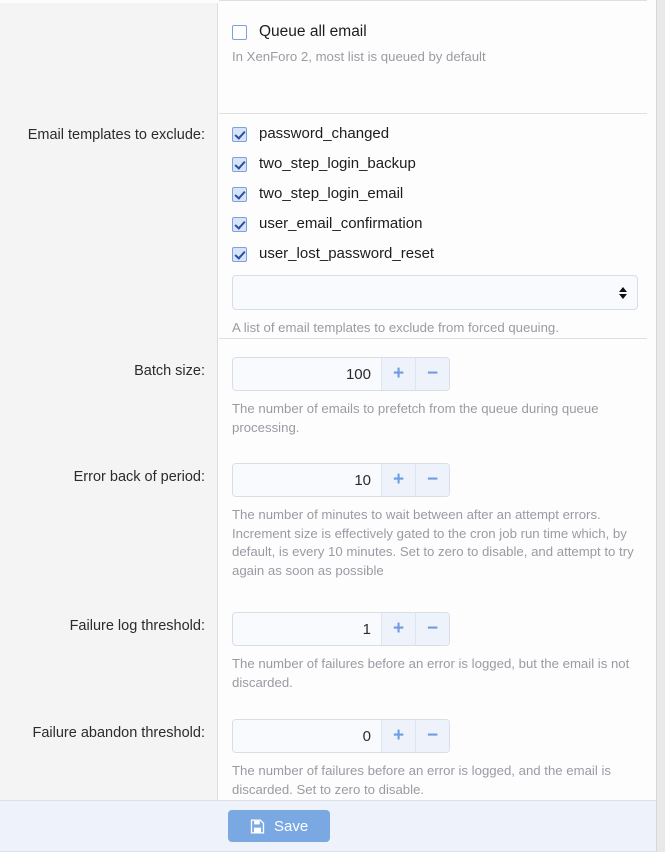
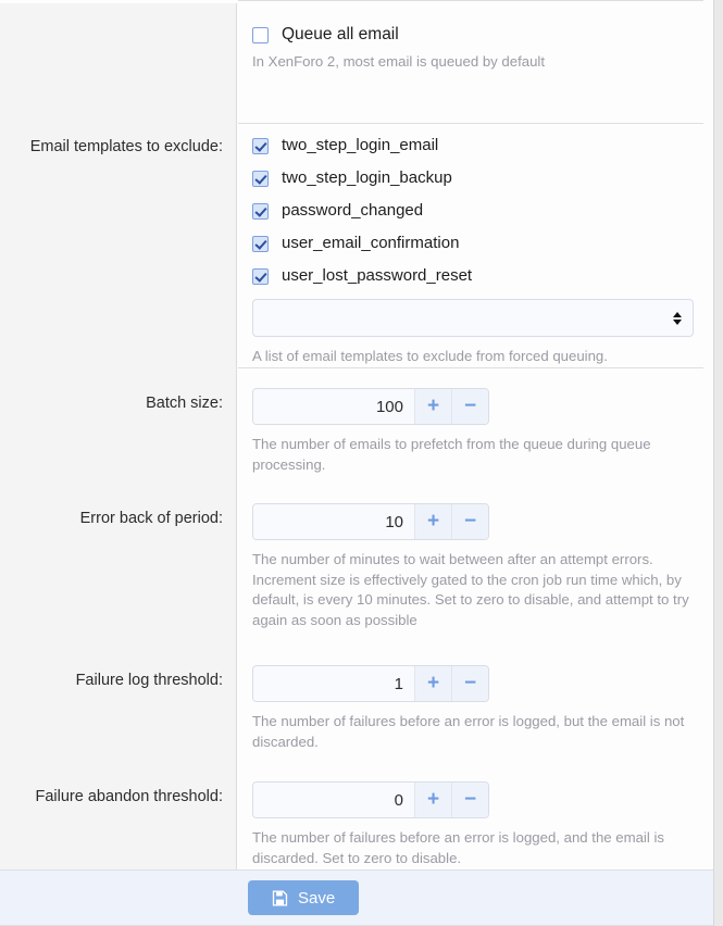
  Queue all email
- In XenForo 2, most list is queued by default
+ In XenForo 2, most email is queued by default
  Email templates to exclude:
- password_changed
+ two_step_login_email
  two_step_login_backup
- two_step_login_email
+ password_changed
  user_email_confirmation
  user_lost_password_reset
  A list of email templates to exclude from forced queuing.
  Batch size:
  100
  +
  −
  The number of emails to prefetch from the queue during queue processing.
  Error back of period:
  10
  +
  −
  The number of minutes to wait between after an attempt errors. Increment size is effectively gated to the cron job run time which, by default, is every 10 minutes. Set to zero to disable, and attempt to try again as soon as possible
  Failure log threshold:
  1
  +
  −
  The number of failures before an error is logged, but the email is not discarded.
  Failure abandon threshold:
  0
  +
  −
  The number of failures before an error is logged, and the email is discarded. Set to zero to disable.
  Save
